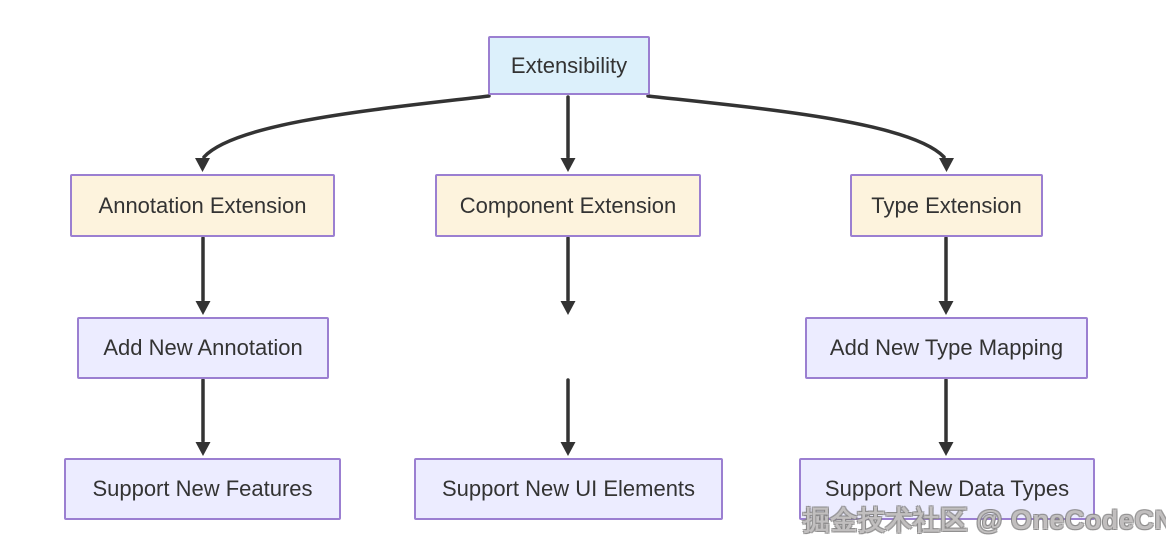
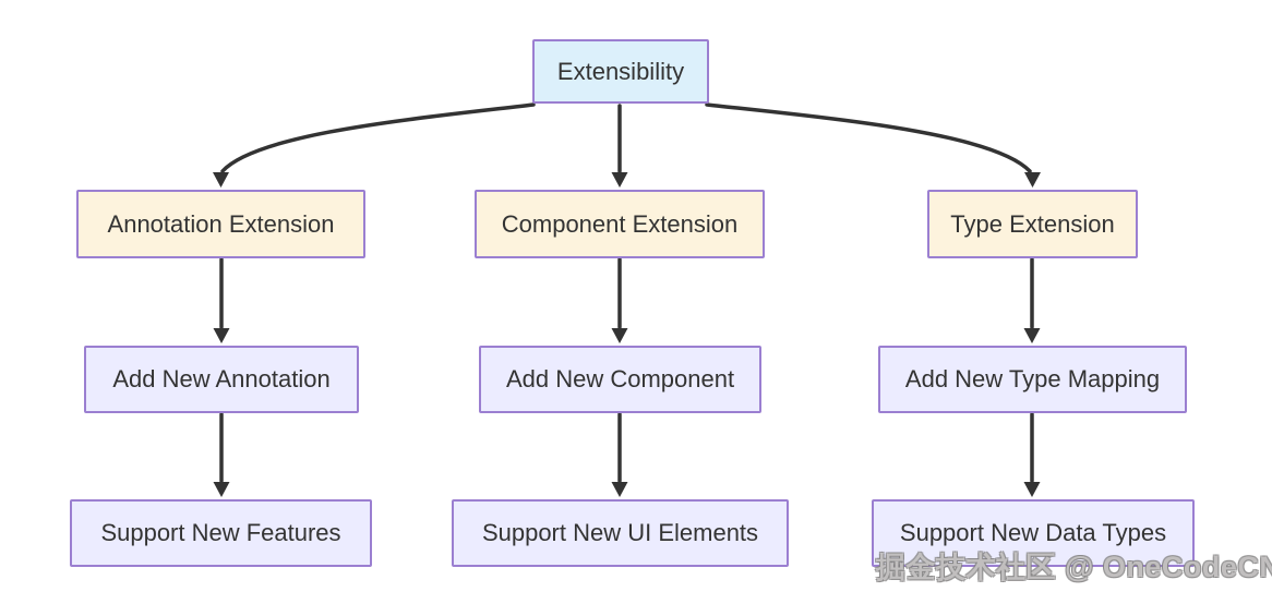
  Extensibility
  Annotation Extension
  Component Extension
  Type Extension
  Add New Annotation
+ Add New Component
  Add New Type Mapping
  Support New Features
  Support New UI Elements
  Support New Data Types
  掘金技术社区 @ OneCodeCN
